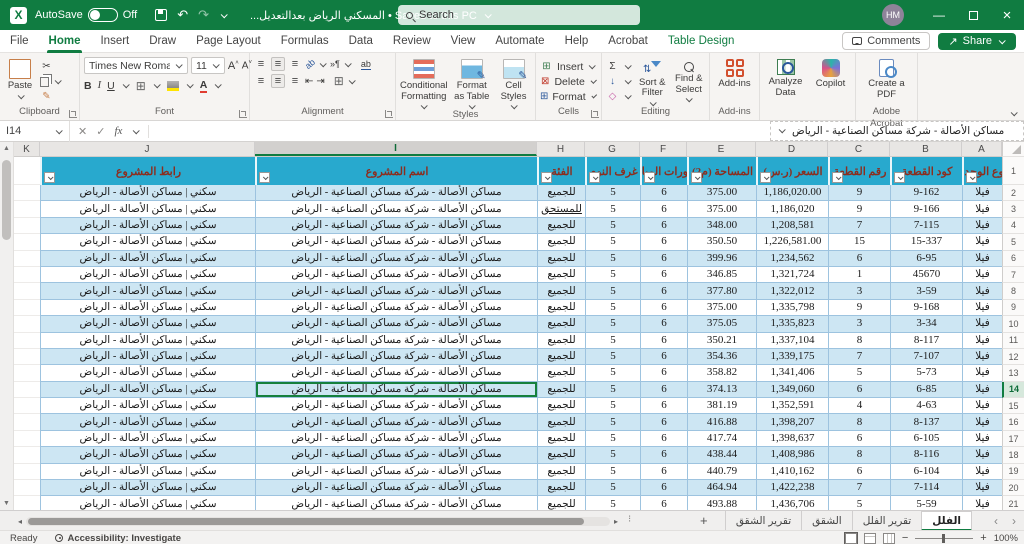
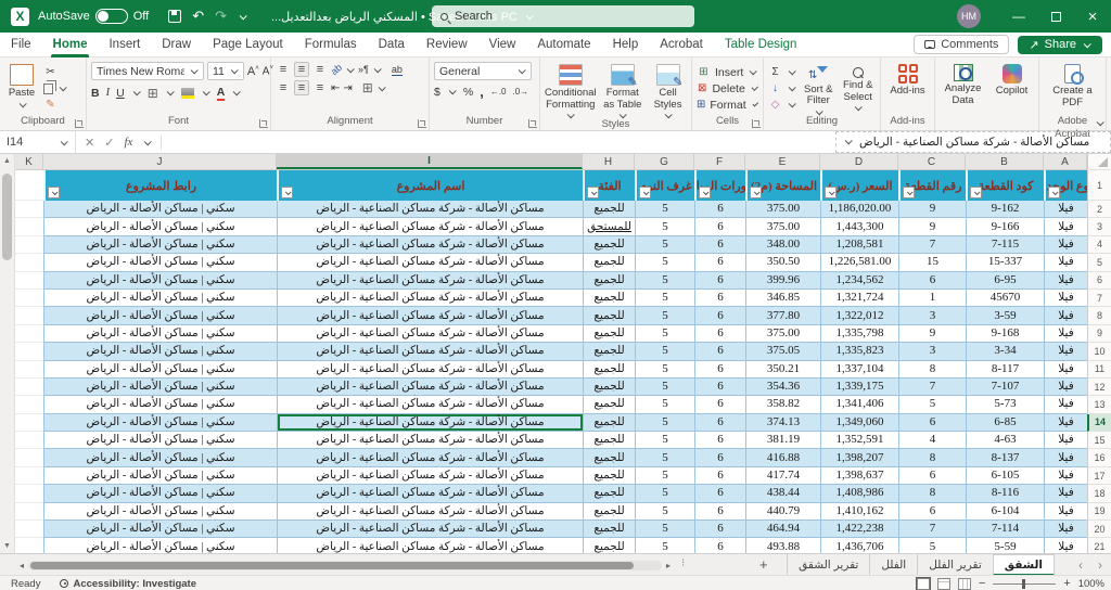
  X
  AutoSave
  Off
  ↶
  ↷
  ...المسكني الرياض بعدالتعديل • Sed to this PC
  Search
  HM
  —
  ×
  File
  Home
  Insert
  Draw
  Page Layout
  Formulas
  Data
  Review
  View
  Automate
  Help
  Acrobat
  Table Design
  Comments
  ↗
  Share
  Paste
  ✂
  ✎
  Clipboard
  Times New Roma
  11
  B
  I
  U
  ⊞
  A
  Font
  ≡
  ≡
  ≡
  »¶
  ab
  ≡
  ≡
  ≡
  ⇤
  ⇥
  ⊞
  Alignment
+ General
+ $
+ %
+ ,
+ ←.0
+ .0→
+ Number
  Conditional Formatting
  ✎
  Format as Table
  ✎
  Cell Styles
  Styles
  ⊞
  Insert
  ⊠
  Delete
  ⊞
  Format
  Cells
  Σ
  ↓
  ◇
  ⇅
  Sort & Filter
  Find & Select
  Editing
  Add-ins
  Add-ins
  Analyze Data
  Copilot
  Create a PDF
  Adobe Acrobat
  I14
  ✕
  ✓
  fx
  مساكن الأصالة - شركة مساكن الصناعية - الرياض
  K
  J
  I
  H
  G
  F
  E
  D
  C
  B
  A
  رابط المشروع
  اسم المشروع
  الفئة
  غرف الن
  المساحة (م
  السعر (ر.س
  رقم القط
  كود القطع
  1
  سكني | مساكن الأصالة - الرياض
  مساكن الأصالة - شركة مساكن الصناعية - الرياض
  للجميع
  5
  6
  375.00
  1,186,020.00
  9
  9-162
  فيلا
  2
  سكني | مساكن الأصالة - الرياض
  مساكن الأصالة - شركة مساكن الصناعية - الرياض
  للمستحق
  5
  6
  375.00
- 1,186,020
+ 1,443,300
  9
  9-166
  فيلا
  3
  سكني | مساكن الأصالة - الرياض
  مساكن الأصالة - شركة مساكن الصناعية - الرياض
  للجميع
  5
  6
  348.00
  1,208,581
  7
  7-115
  فيلا
  4
  سكني | مساكن الأصالة - الرياض
  مساكن الأصالة - شركة مساكن الصناعية - الرياض
  للجميع
  5
  6
  350.50
  1,226,581.00
  15
  15-337
  فيلا
  5
  سكني | مساكن الأصالة - الرياض
  مساكن الأصالة - شركة مساكن الصناعية - الرياض
  للجميع
  5
  6
  399.96
  1,234,562
  6
  6-95
  فيلا
  6
  سكني | مساكن الأصالة - الرياض
  مساكن الأصالة - شركة مساكن الصناعية - الرياض
  للجميع
  5
  6
  346.85
  1,321,724
  1
  45670
  فيلا
  7
  سكني | مساكن الأصالة - الرياض
  مساكن الأصالة - شركة مساكن الصناعية - الرياض
  للجميع
  5
  6
  377.80
  1,322,012
  3
  3-59
  فيلا
  8
  سكني | مساكن الأصالة - الرياض
  مساكن الأصالة - شركة مساكن الصناعية - الرياض
  للجميع
  5
  6
  375.00
  1,335,798
  9
  9-168
  فيلا
  9
  سكني | مساكن الأصالة - الرياض
  مساكن الأصالة - شركة مساكن الصناعية - الرياض
  للجميع
  5
  6
  375.05
  1,335,823
  3
  3-34
  فيلا
  10
  سكني | مساكن الأصالة - الرياض
  مساكن الأصالة - شركة مساكن الصناعية - الرياض
  للجميع
  5
  6
  350.21
  1,337,104
  8
  8-117
  فيلا
  11
  سكني | مساكن الأصالة - الرياض
  مساكن الأصالة - شركة مساكن الصناعية - الرياض
  للجميع
  5
  6
  354.36
  1,339,175
  7
  7-107
  فيلا
  12
  سكني | مساكن الأصالة - الرياض
  مساكن الأصالة - شركة مساكن الصناعية - الرياض
  للجميع
  5
  6
  358.82
  1,341,406
  5
  5-73
  فيلا
  13
  سكني | مساكن الأصالة - الرياض
  مساكن الأصالة - شركة مساكن الصناعية - الرياض
  للجميع
  5
  6
  374.13
  1,349,060
  6
  6-85
  فيلا
  14
  سكني | مساكن الأصالة - الرياض
  مساكن الأصالة - شركة مساكن الصناعية - الرياض
  للجميع
  5
  6
  381.19
  1,352,591
  4
  4-63
  فيلا
  15
  سكني | مساكن الأصالة - الرياض
  مساكن الأصالة - شركة مساكن الصناعية - الرياض
  للجميع
  5
  6
  416.88
  1,398,207
  8
  8-137
  فيلا
  16
  سكني | مساكن الأصالة - الرياض
  مساكن الأصالة - شركة مساكن الصناعية - الرياض
  للجميع
  5
  6
  417.74
  1,398,637
  6
  6-105
  فيلا
  17
  سكني | مساكن الأصالة - الرياض
  مساكن الأصالة - شركة مساكن الصناعية - الرياض
  للجميع
  5
  6
  438.44
  1,408,986
  8
  8-116
  فيلا
  18
  سكني | مساكن الأصالة - الرياض
  مساكن الأصالة - شركة مساكن الصناعية - الرياض
  للجميع
  5
  6
  440.79
  1,410,162
  6
  6-104
  فيلا
  19
  سكني | مساكن الأصالة - الرياض
  مساكن الأصالة - شركة مساكن الصناعية - الرياض
  للجميع
  5
  6
  464.94
  1,422,238
  7
  7-114
  فيلا
  20
  سكني | مساكن الأصالة - الرياض
  مساكن الأصالة - شركة مساكن الصناعية - الرياض
  للجميع
  5
  6
  493.88
  1,436,706
  5
  5-59
  فيلا
  21
  ◂
  ▸
  ⁝
  +
  تقرير الشقق
- الشقق
+ الفلل
  تقرير الفلل
- الفلل
+ الشقق
  ‹
  ›
  Ready
  Accessibility: Investigate
  −
  +
  100%
